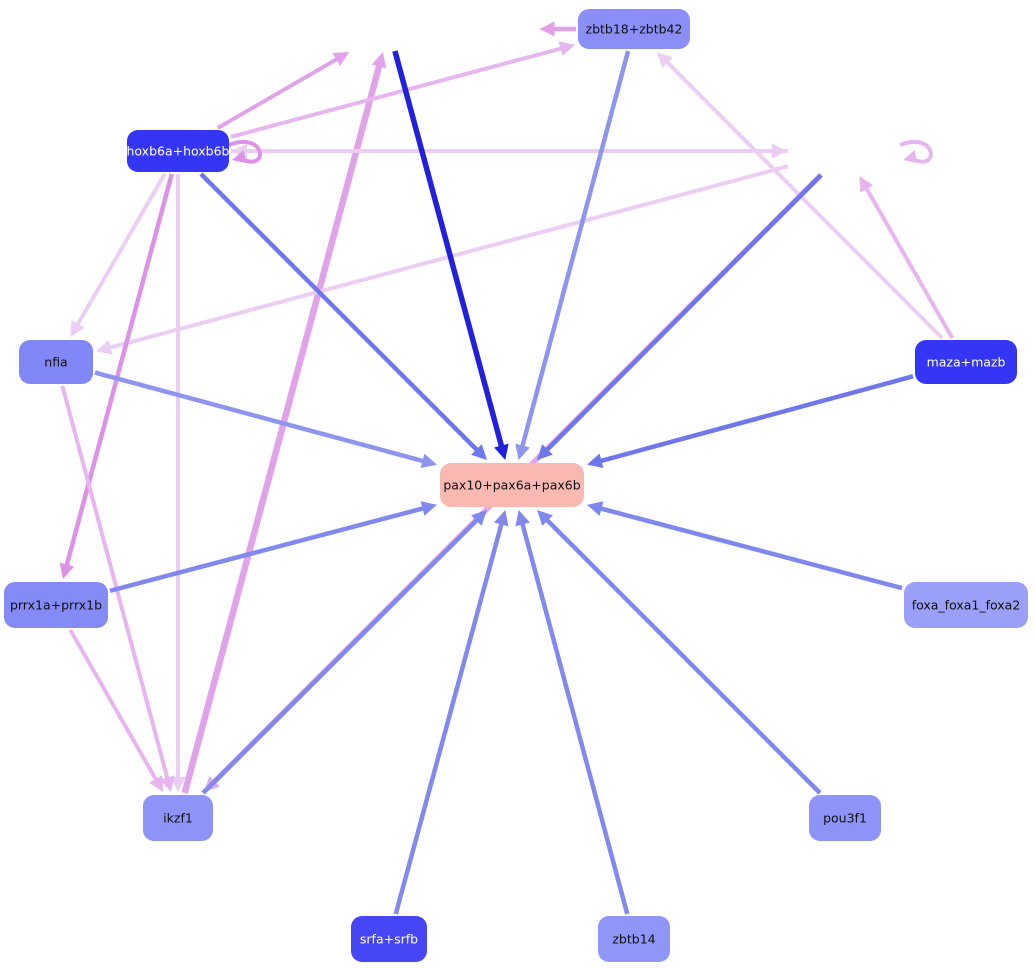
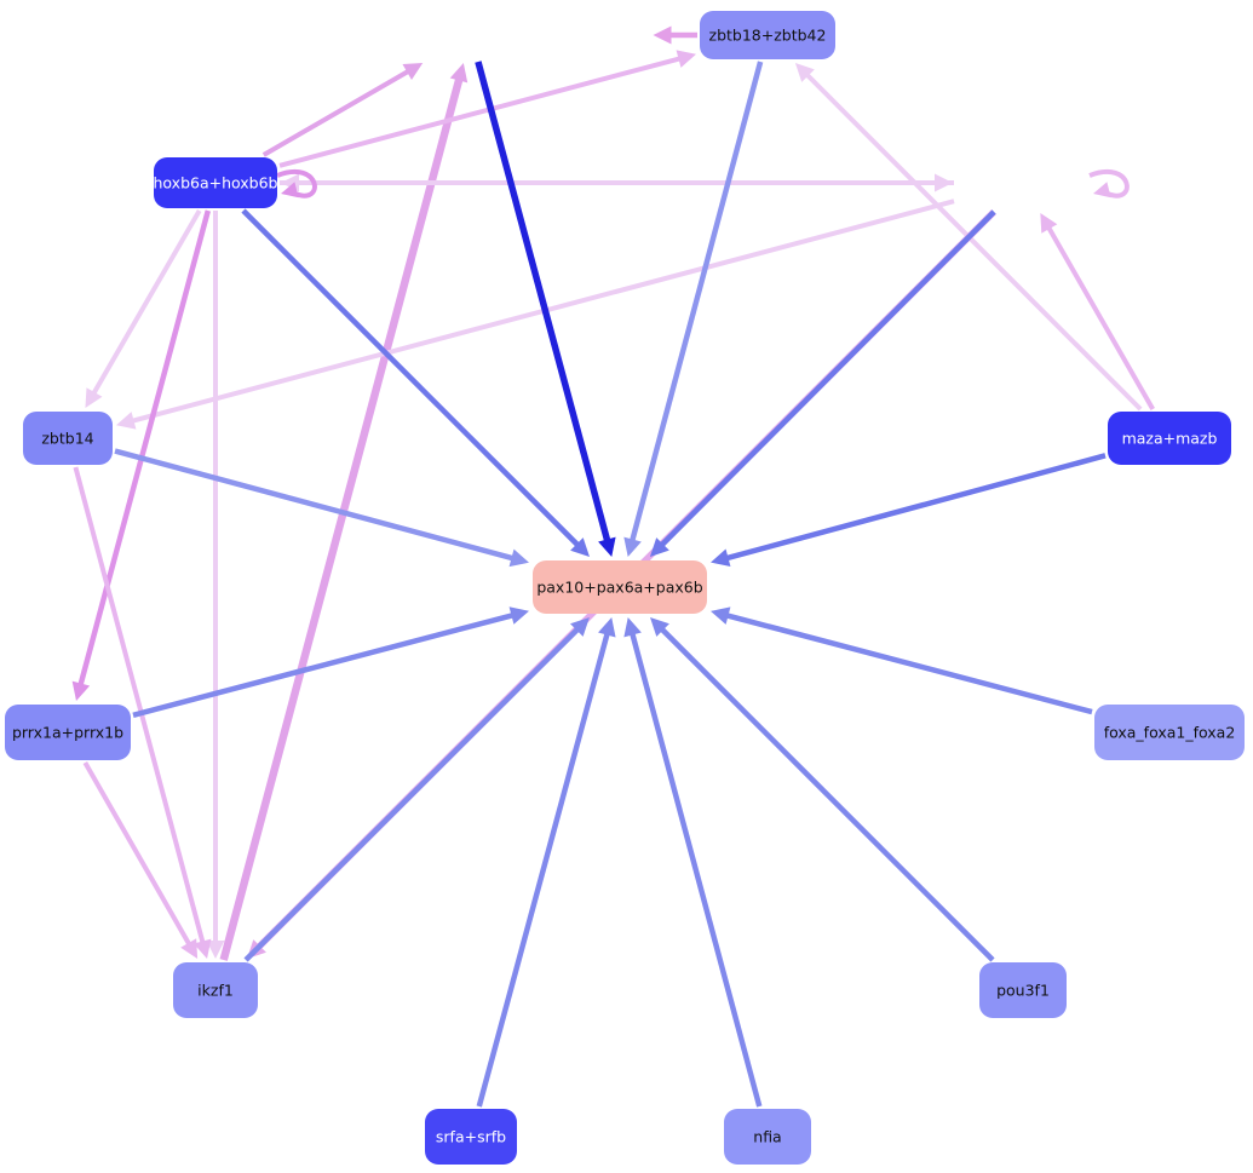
  zbtb18+zbtb42
  hoxb6a+hoxb6b
- nfia
+ zbtb14
  maza+mazb
  pax10+pax6a+pax6b
  prrx1a+prrx1b
  foxa_foxa1_foxa2
  ikzf1
  pou3f1
  srfa+srfb
- zbtb14
+ nfia
